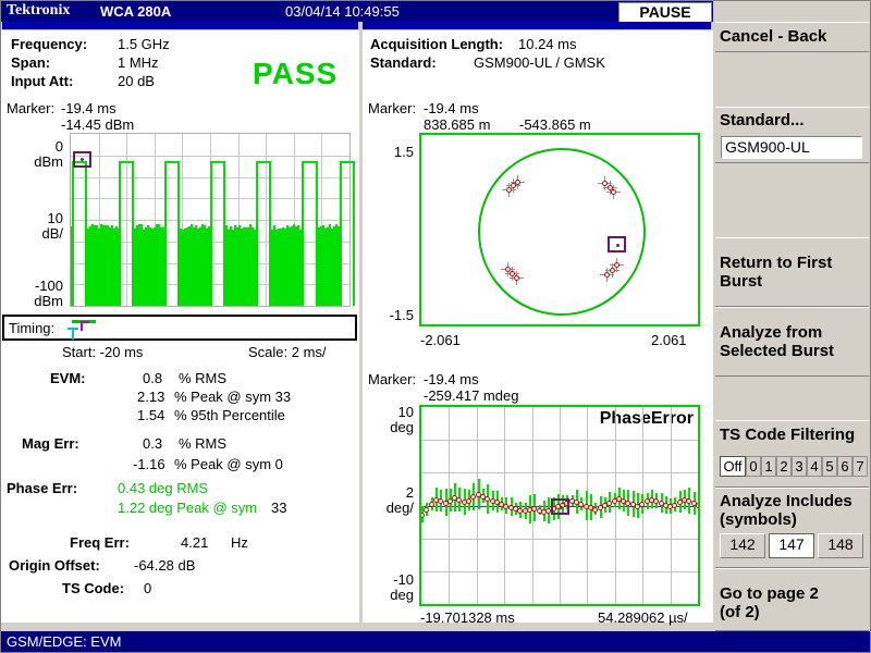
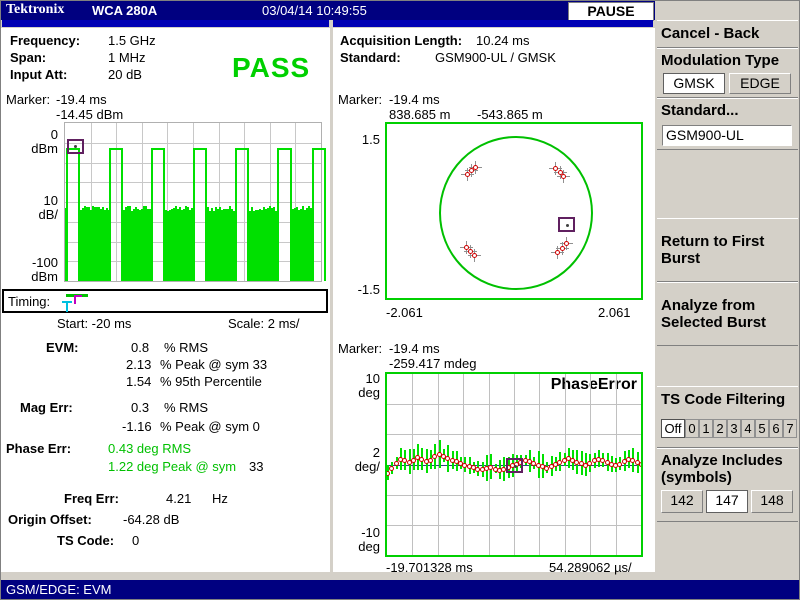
  Tektronix
  WCA 280A
  03/04/14 10:49:55
  PAUSE
  Frequency:
  1.5 GHz
  Span:
  1 MHz
  Input Att:
  20 dB
  PASS
  Acquisition Length:
  10.24 ms
  Standard:
  GSM900-UL / GMSK
  Marker:
  -19.4 ms
  -14.45 dBm
  0
  dBm
  10
  dB/
  -100
  dBm
  Timing:
  Start: -20 ms
  Scale: 2 ms/
  EVM:
  0.8
  % RMS
  2.13
  % Peak @ sym 33
  1.54
  % 95th Percentile
  Mag Err:
  0.3
  % RMS
  -1.16
  % Peak @ sym 0
  Phase Err:
  0.43 deg RMS
  1.22 deg Peak @ sym
  33
  Freq Err:
  4.21
  Hz
  Origin Offset:
  -64.28 dB
  TS Code:
  0
  Marker:
  -19.4 ms
  838.685 m
  -543.865 m
  1.5
  -1.5
  -2.061
  2.061
  Marker:
  -19.4 ms
  -259.417 mdeg
  10
  deg
  2
  deg/
  -10
  deg
  PhaseError
  -19.701328 ms
  54.289062 µs/
  Cancel - Back
+ Modulation Type
+ GMSK
+ EDGE
  Standard...
  GSM900-UL
  Return to First
  Burst
  Analyze from
  Selected Burst
  TS Code Filtering
  Off
  0
  1
  2
  3
  4
  5
  6
  7
  Analyze Includes
  (symbols)
  142
  147
  148
- Go to page 2
- (of 2)
  GSM/EDGE: EVM
